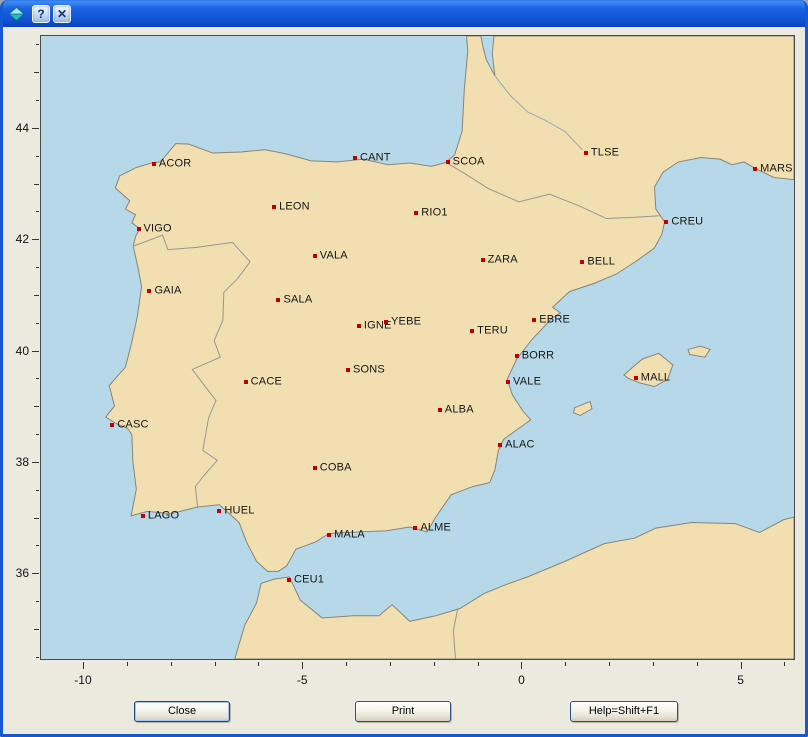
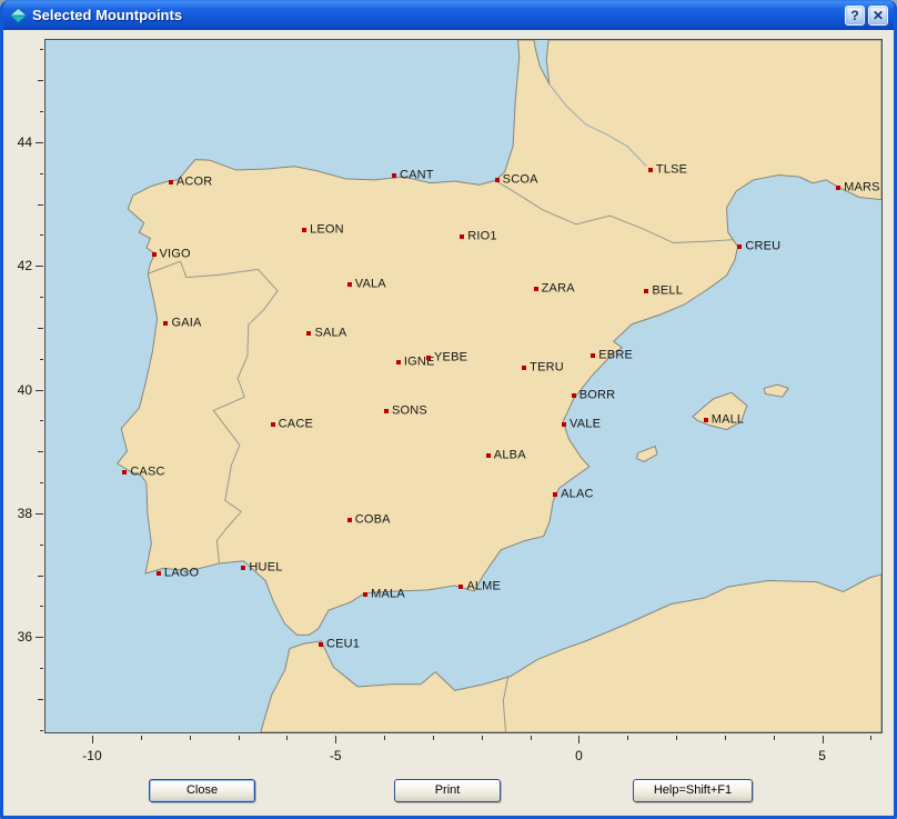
+ Selected Mountpoints
  ?
  ✕
  ACOR
  VIGO
  CANT
  SCOA
  TLSE
  MARS
  LEON
  RIO1
  CREU
  VALA
  ZARA
  BELL
  GAIA
  SALA
  IGNE
  YEBE
  EBRE
  TERU
  BORR
  CACE
  SONS
  VALE
  MALL
  ALBA
  CASC
  ALAC
  COBA
  LAGO
  HUEL
  MALA
  ALME
  CEU1
  36
  38
  40
  42
  44
  -10
  -5
  0
  5
  Close
  Print
  Help=Shift+F1
